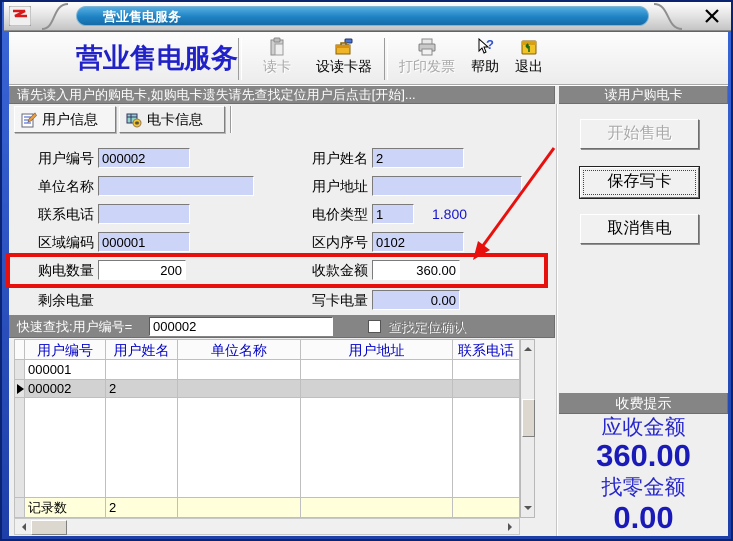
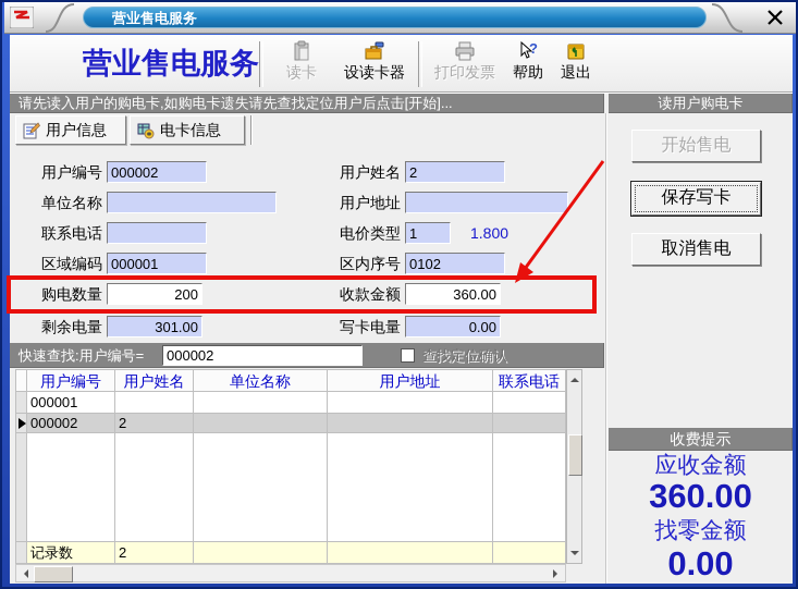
  营业售电服务
  营业售电服务
  读卡
  设读卡器
  打印发票
  ?
  帮助
  退出
  请先读入用户的购电卡,如购电卡遗失请先查找定位用户后点击[开始]...
  读用户购电卡
  用户信息
  电卡信息
  用户编号
  000002
  用户姓名
  2
  单位名称
  用户地址
  联系电话
  电价类型
  1
  1.800
  区域编码
  000001
  区内序号
  0102
  购电数量
  200
  收款金额
  360.00
  剩余电量
+ 301.00
  写卡电量
  0.00
  快速查找:用户编号=
  000002
  查找定位确认
  用户编号
  用户姓名
  单位名称
  用户地址
  联系电话
  000001
  000002
  2
  记录数
  2
  开始售电
  保存写卡
  取消售电
  收费提示
  应收金额
  360.00
  找零金额
  0.00
